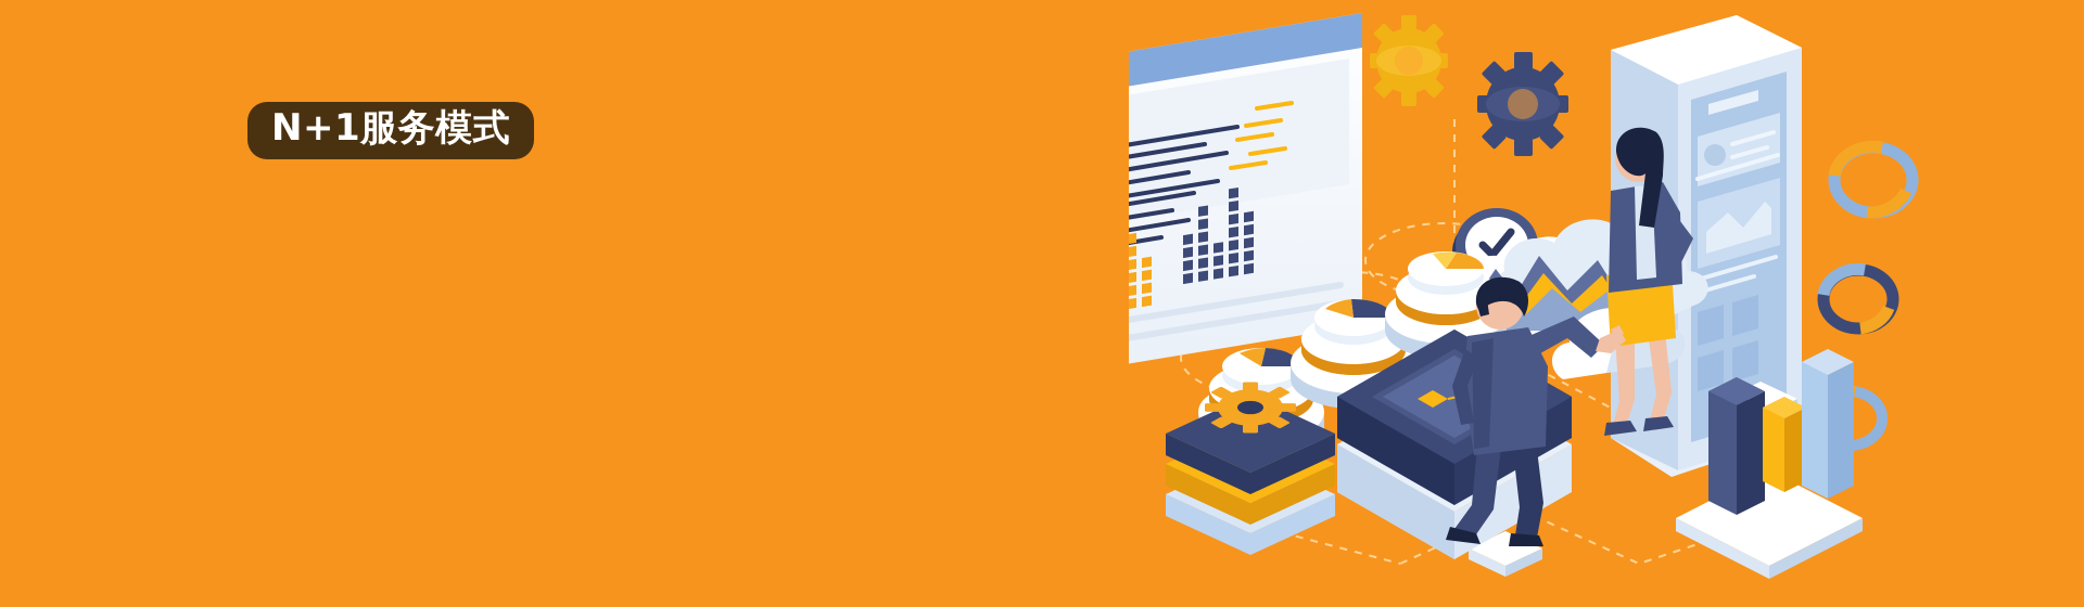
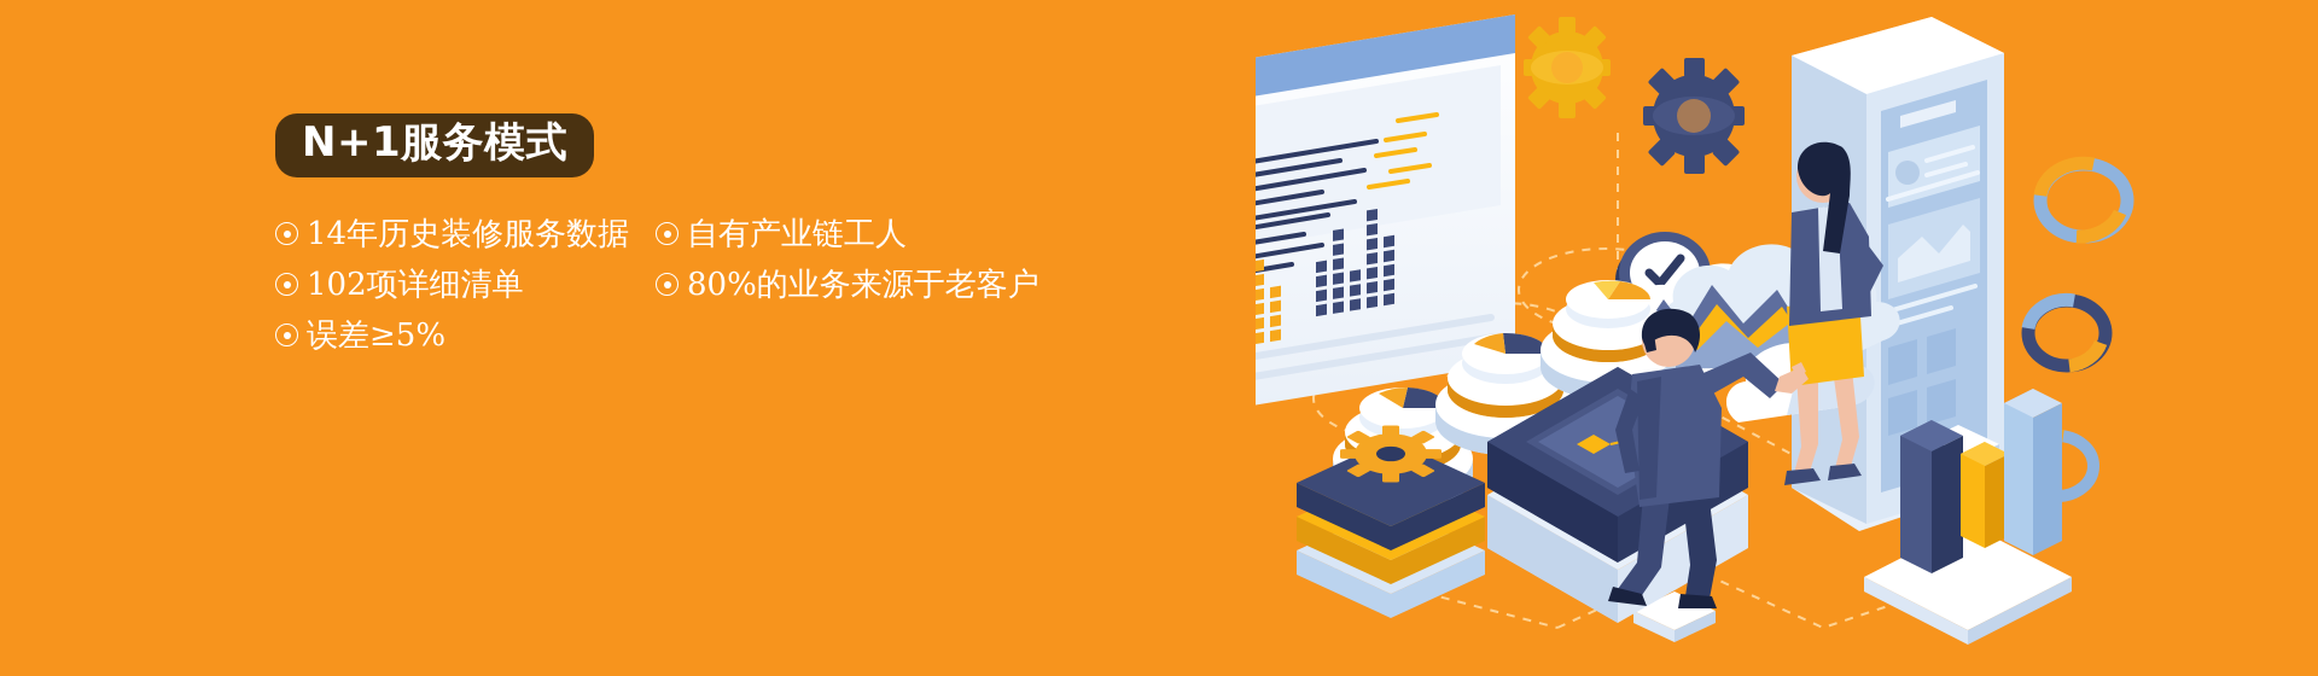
  N+1服务模式
+ 14年历史装修服务数据
+ 自有产业链工人
+ 102项详细清单
+ 80%的业务来源于老客户
+ 误差≥5%
